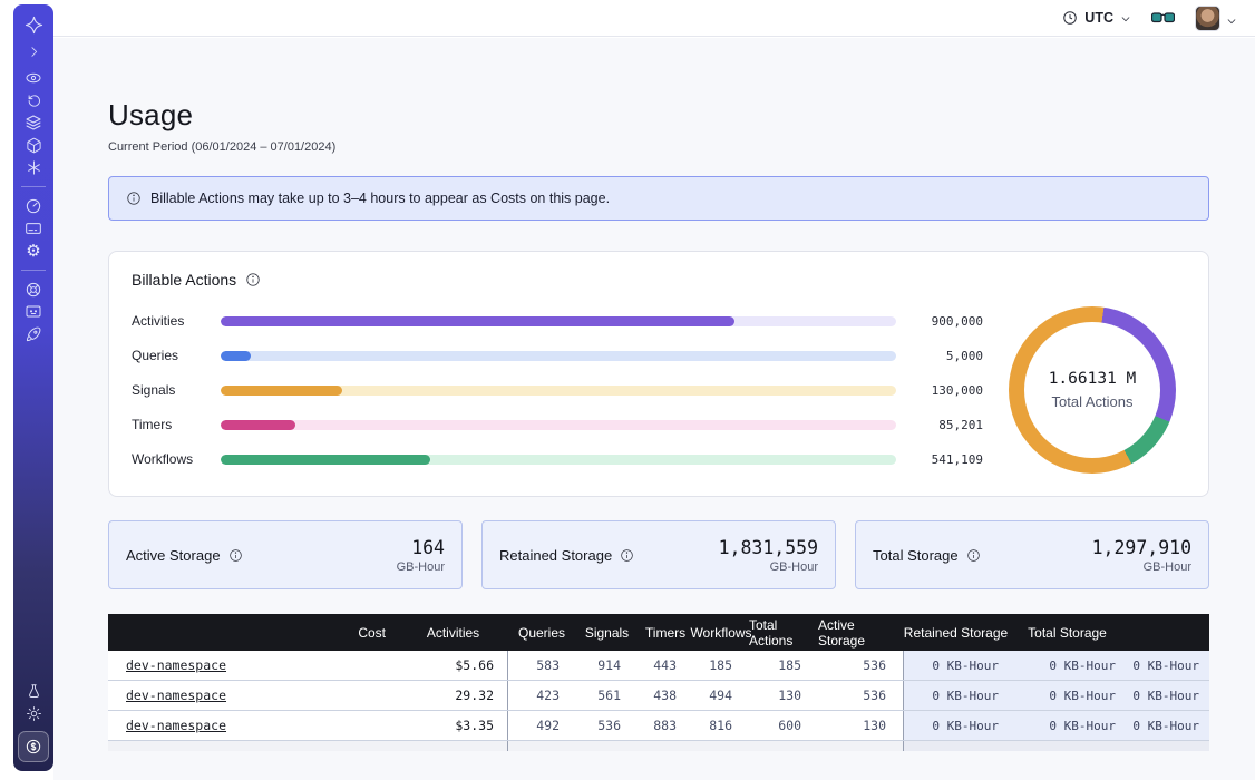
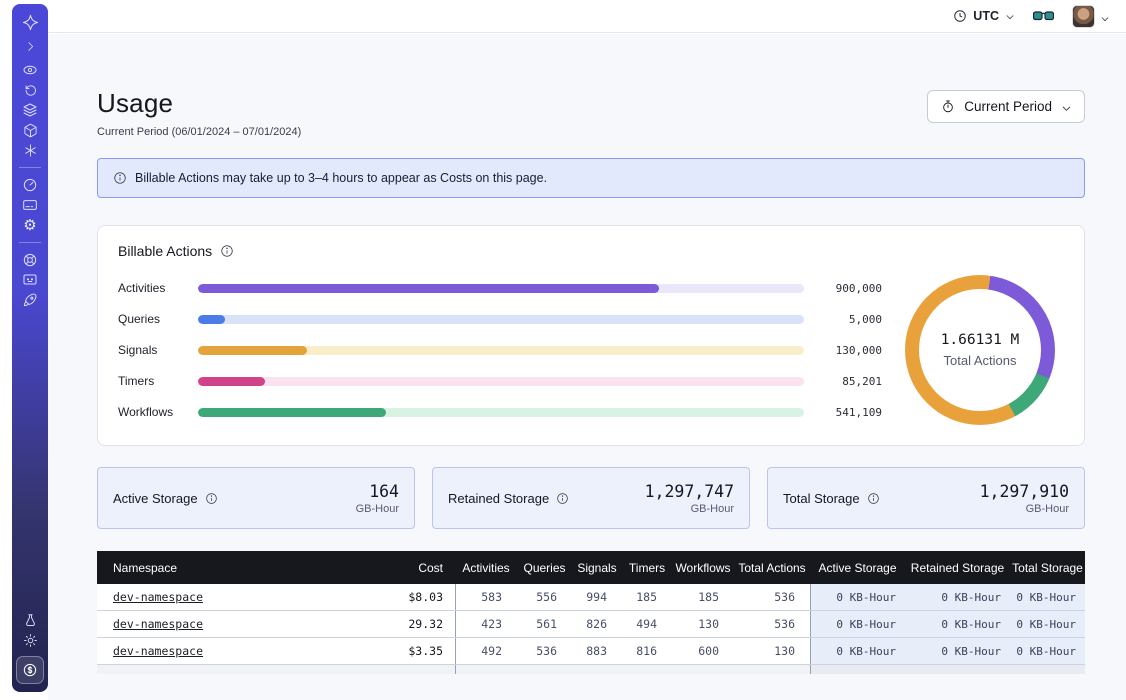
  ⚙
  UTC
  Usage
  Current Period (06/01/2024 – 07/01/2024)
+ Current Period
  Billable Actions may take up to 3–4 hours to appear as Costs on this page.
  Billable Actions
  Activities
  900,000
  Queries
  5,000
  Signals
  130,000
  Timers
  85,201
  Workflows
  541,109
  1.66131 M
  Total Actions
  Active Storage
  164
  GB-Hour
  Retained Storage
- 1,831,559
+ 1,297,747
  GB-Hour
  Total Storage
  1,297,910
  GB-Hour
+ Namespace
  Cost
  Activities
  Queries
  Signals
  Timers
  Workflows
  Total Actions
  Active Storage
  Retained Storage
  Total Storage
  dev-namespace
- $5.66
+ $8.03
  583
- 914
+ 556
- 443
+ 994
  185
  185
  536
  0 KB-Hour
  0 KB-Hour
  0 KB-Hour
  dev-namespace
  29.32
  423
  561
- 438
+ 826
  494
  130
  536
  0 KB-Hour
  0 KB-Hour
  0 KB-Hour
  dev-namespace
  $3.35
  492
  536
  883
  816
  600
  130
  0 KB-Hour
  0 KB-Hour
  0 KB-Hour
